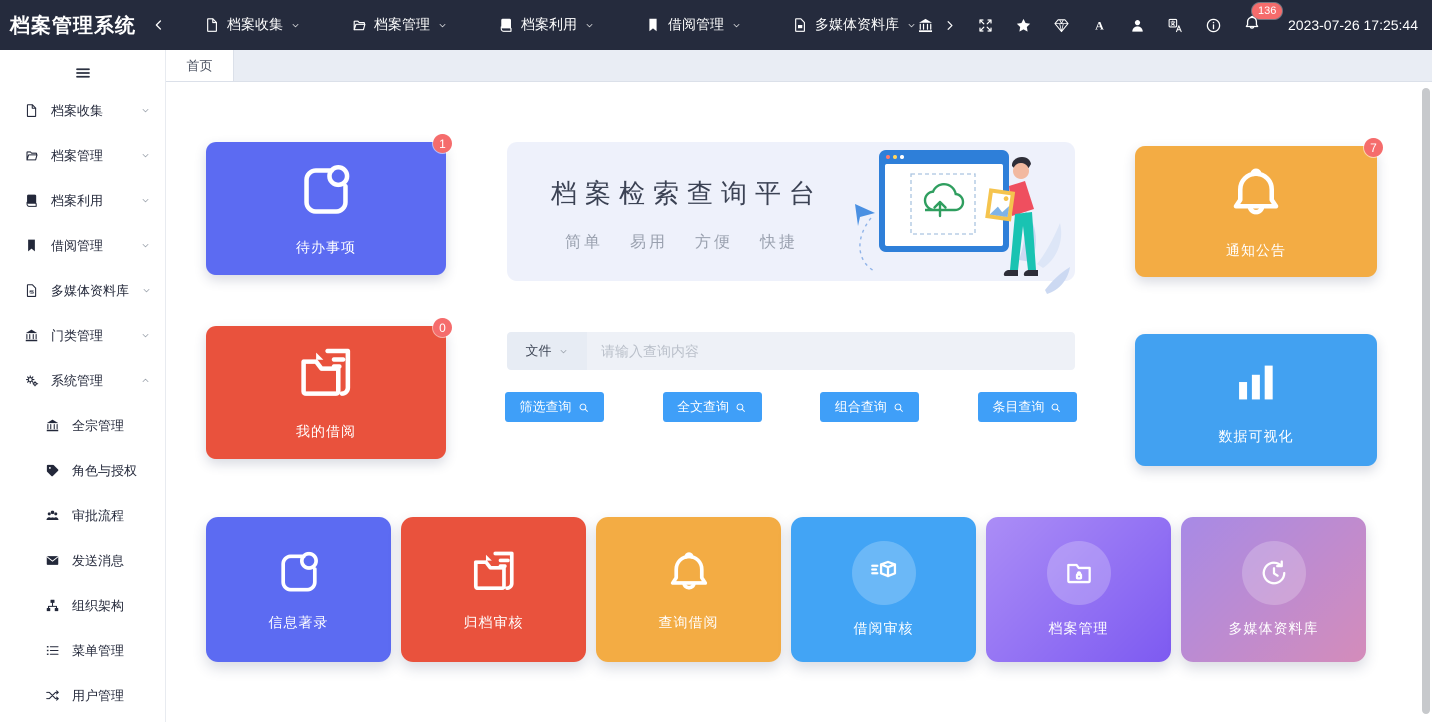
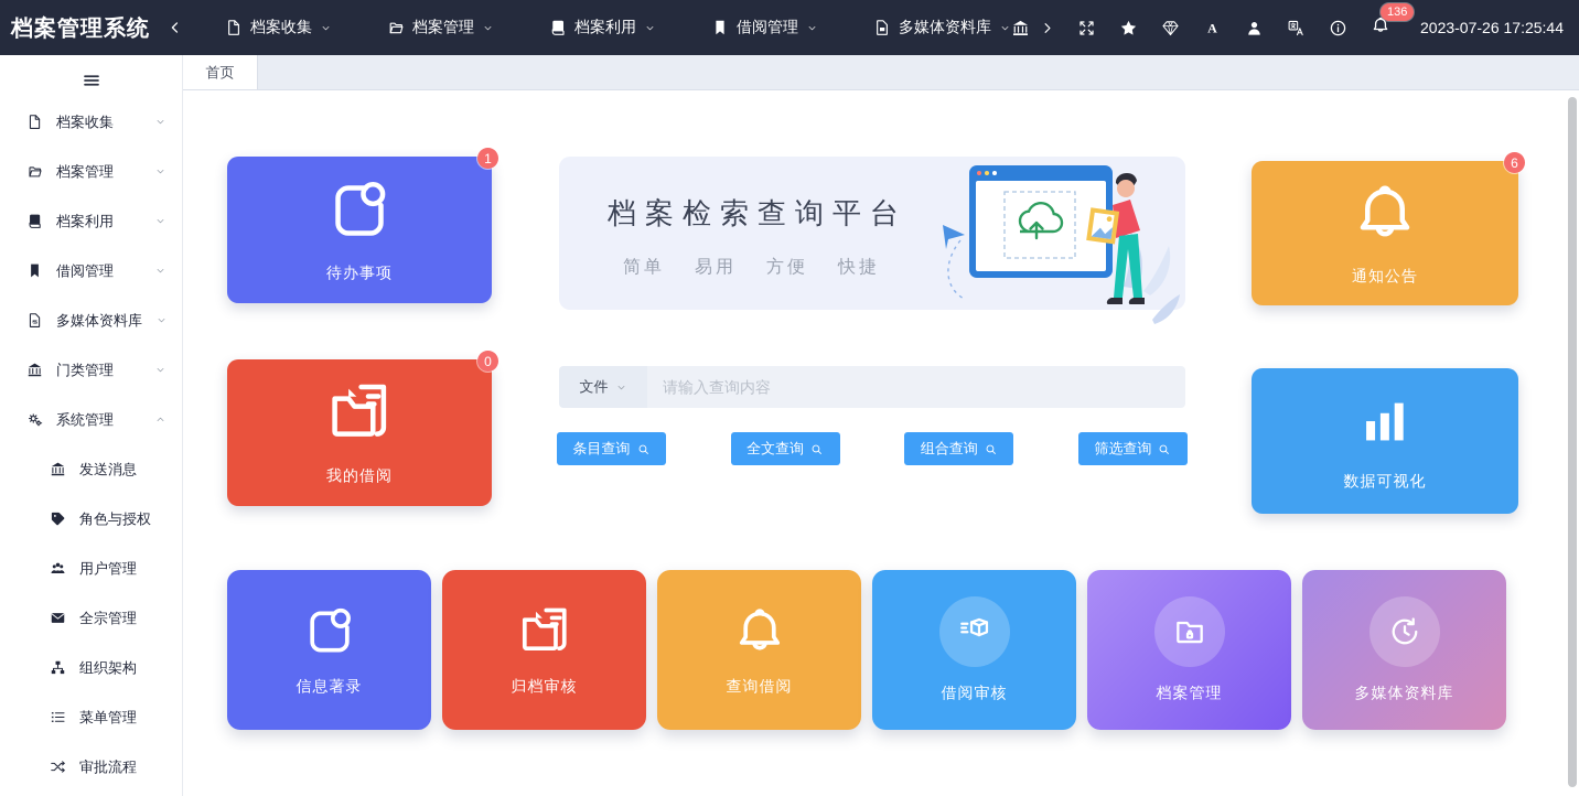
  档案管理系统
  档案收集
  档案管理
  档案利用
  借阅管理
  多媒体资料库
  A
  136
  2023-07-26 17:25:44
  档案收集
  档案管理
  档案利用
  借阅管理
  多媒体资料库
  门类管理
  系统管理
- 全宗管理
+ 发送消息
  角色与授权
- 审批流程
+ 用户管理
- 发送消息
+ 全宗管理
  组织架构
  菜单管理
- 用户管理
+ 审批流程
  首页
  待办事项
  1
  通知公告
- 7
+ 6
  我的借阅
  0
  数据可视化
  档案检索查询平台
  简单
  易用
  方便
  快捷
  文件
  请输入查询内容
- 筛选查询
+ 条目查询
  全文查询
  组合查询
- 条目查询
+ 筛选查询
  信息著录
  归档审核
  查询借阅
  借阅审核
  档案管理
  多媒体资料库
